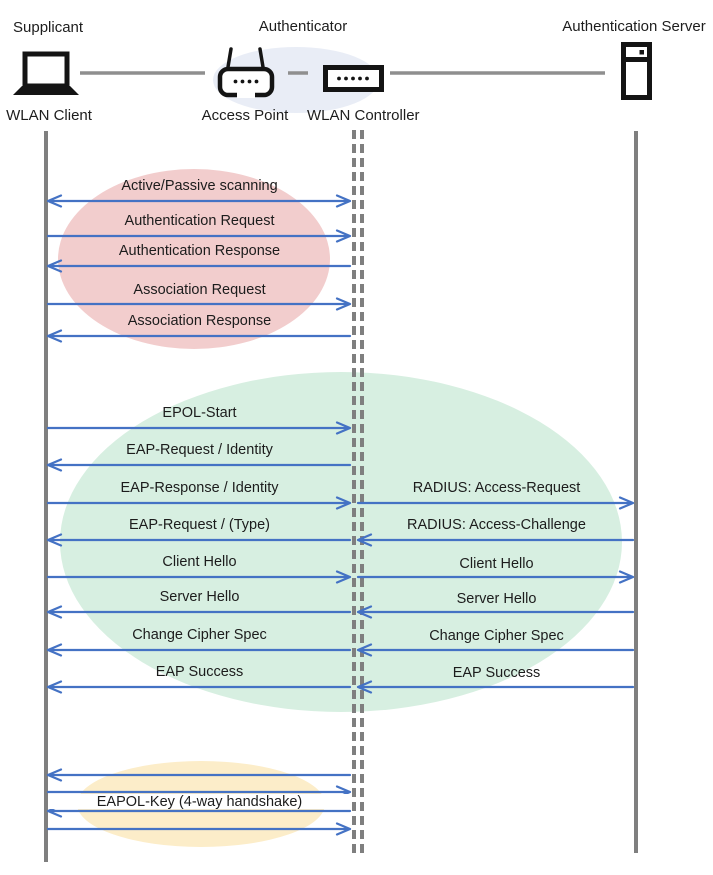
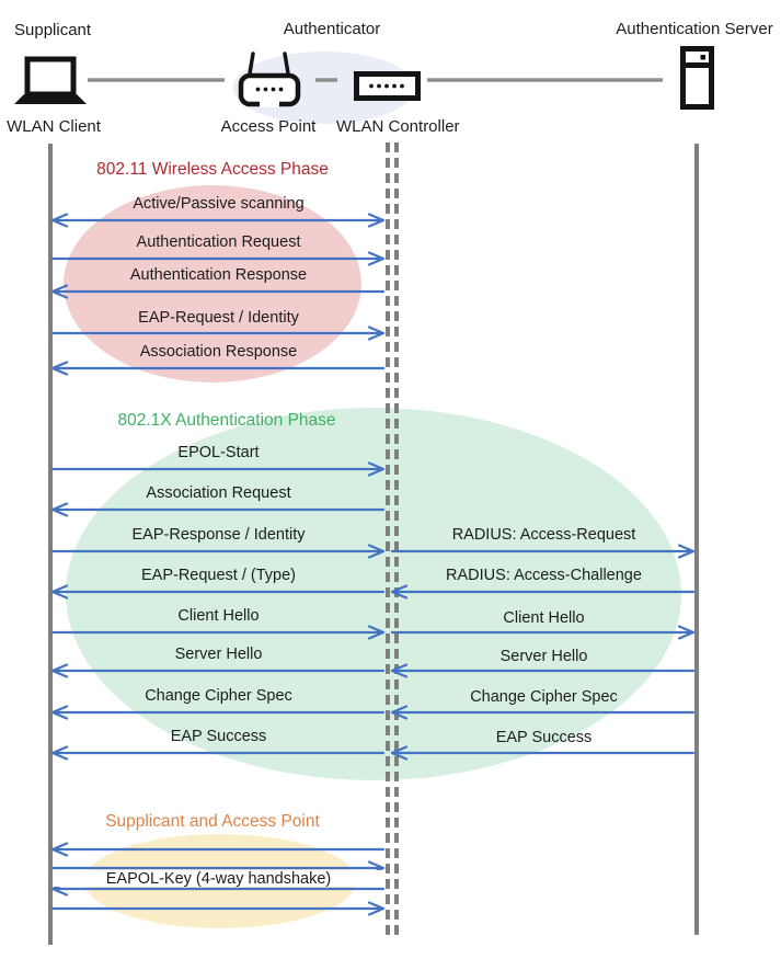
  Supplicant
  Authenticator
  Authentication Server
  WLAN Client
  Access Point
  WLAN Controller
+ 802.11 Wireless Access Phase
+ 802.1X Authentication Phase
+ Supplicant and Access Point
  Active/Passive scanning
  Authentication Request
  Authentication Response
- Association Request
+ EAP-Request / Identity
  Association Response
  EPOL-Start
- EAP-Request / Identity
+ Association Request
  EAP-Response / Identity
  RADIUS: Access-Request
  EAP-Request / (Type)
  RADIUS: Access-Challenge
  Client Hello
  Client Hello
  Server Hello
  Server Hello
  Change Cipher Spec
  Change Cipher Spec
  EAP Success
  EAP Success
  EAPOL-Key (4-way handshake)
